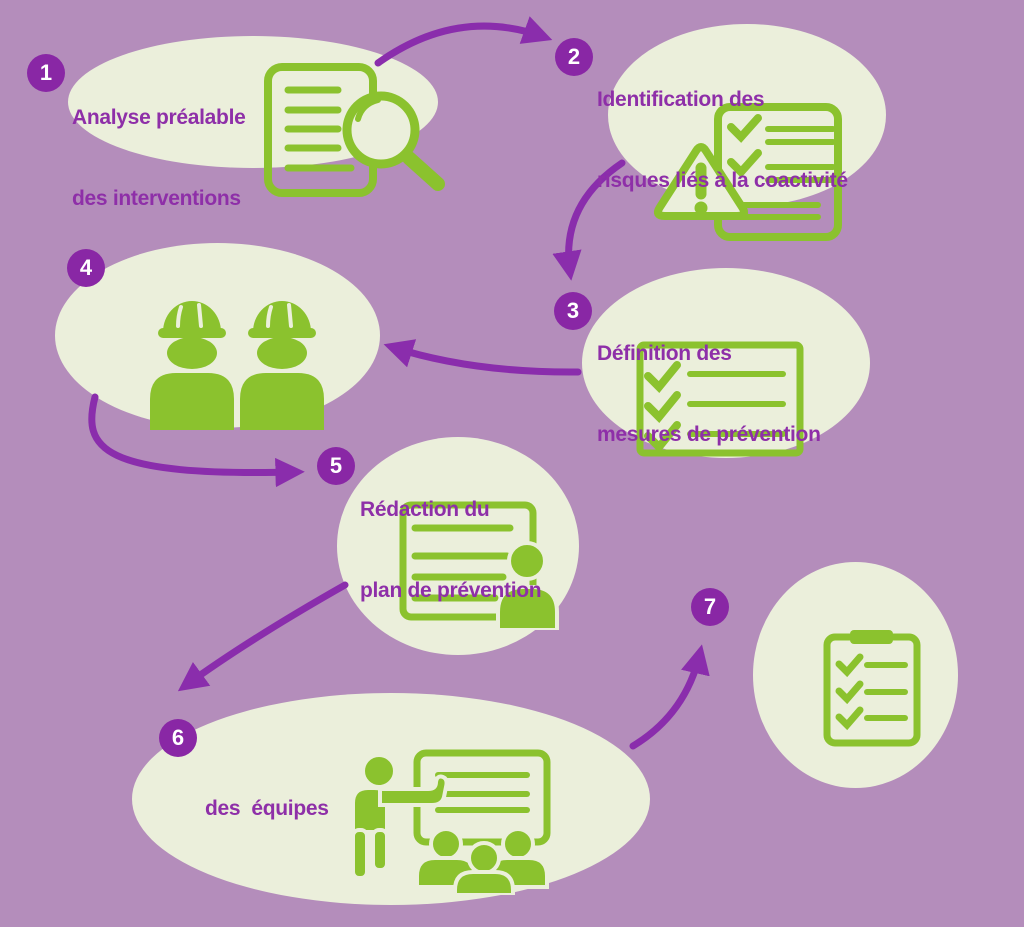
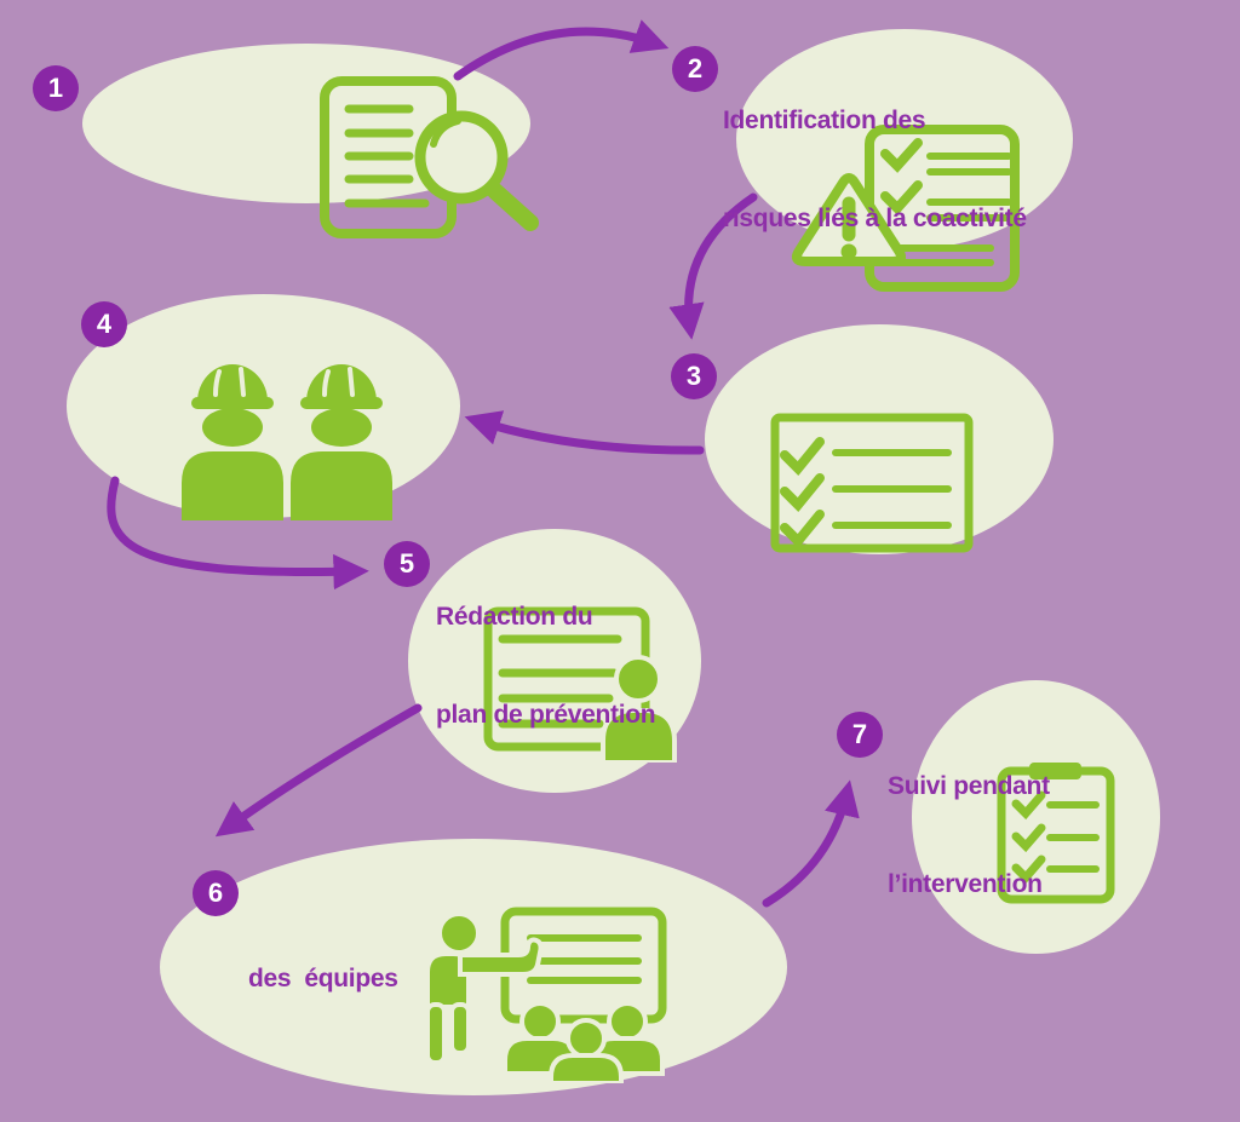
  1
- Analyse préalable
- des interventions
  2
  Identification des
  risques liés à la coactivité
  3
- Définition des
- mesures de prévention
  4
  5
  Rédaction du
  plan de prévention
  6
  des équipes
  7
+ Suivi pendant
+ l’intervention
